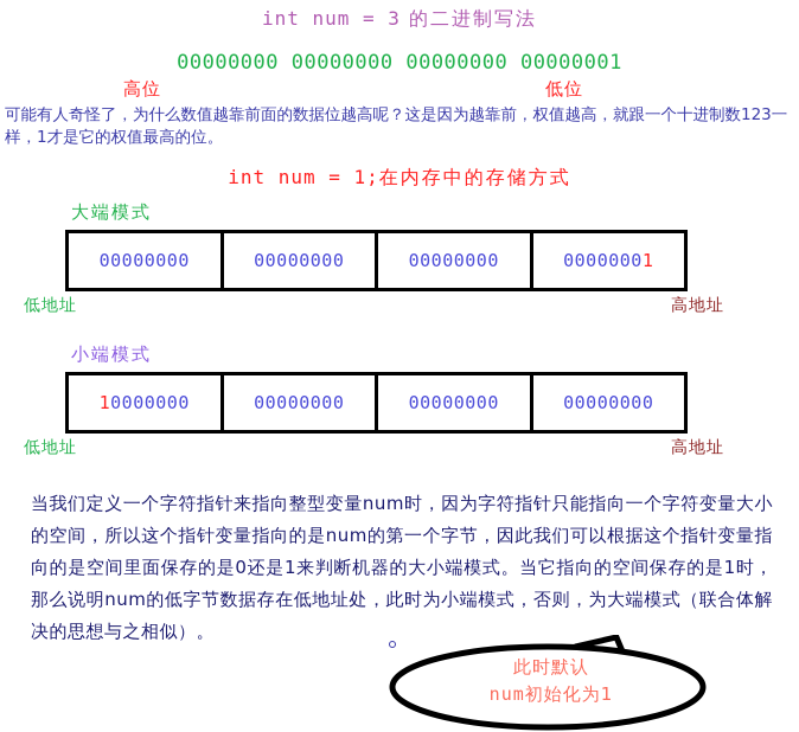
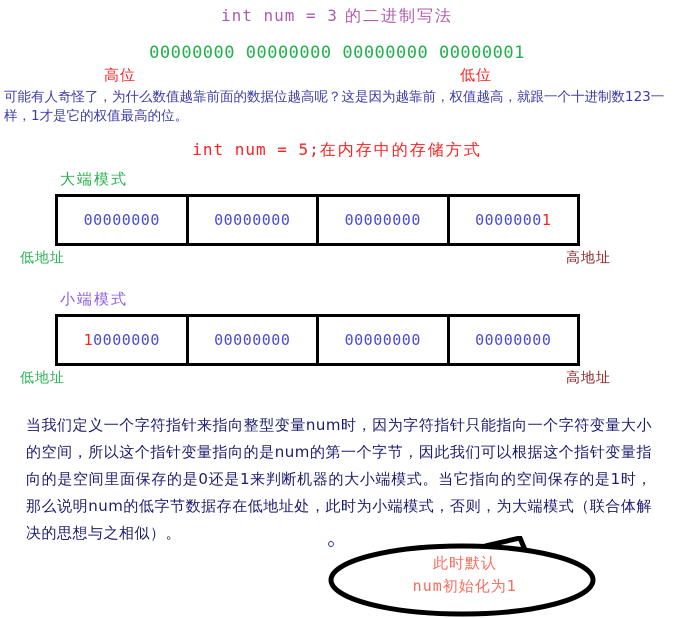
  int num = 3 的二进制写法
  00000000 00000000 00000000 00000001
  高位
  低位
  可能有人奇怪了，为什么数值越靠前面的数据位越高呢？这是因为越靠前，权值越高，就跟一个十进制数123一样，1才是它的权值最高的位。
- int num = 1;在内存中的存储方式
+ int num = 5;在内存中的存储方式
  大端模式
  00000000
  00000000
  00000000
  0000000
  1
  低地址
  高地址
  小端模式
  1
  0000000
  00000000
  00000000
  00000000
  低地址
  高地址
  当我们定义一个字符指针来指向整型变量num时，因为字符指针只能指向一个字符变量大小的空间，所以这个指针变量指向的是num的第一个字节，因此我们可以根据这个指针变量指向的是空间里面保存的是0还是1来判断机器的大小端模式。当它指向的空间保存的是1时，那么说明num的低字节数据存在低地址处，此时为小端模式，否则，为大端模式（联合体解决的思想与之相似）。
  此时默认
  num初始化为1
